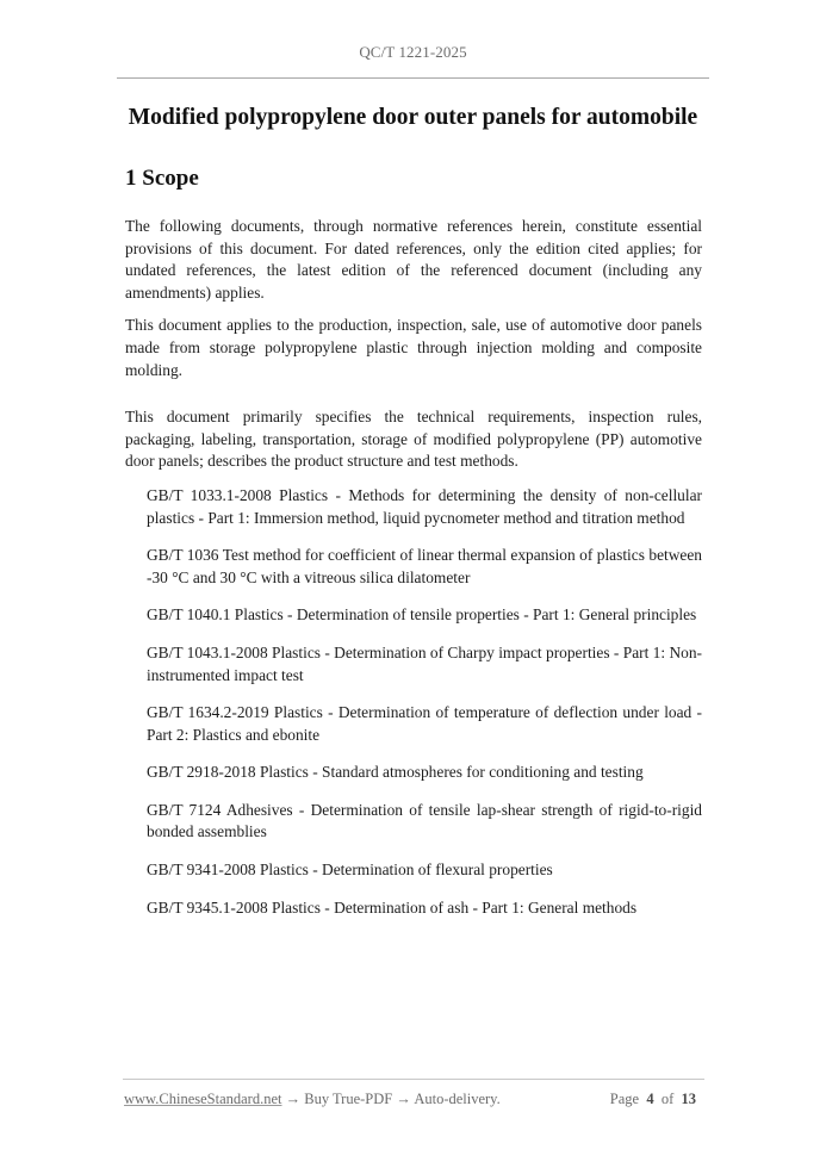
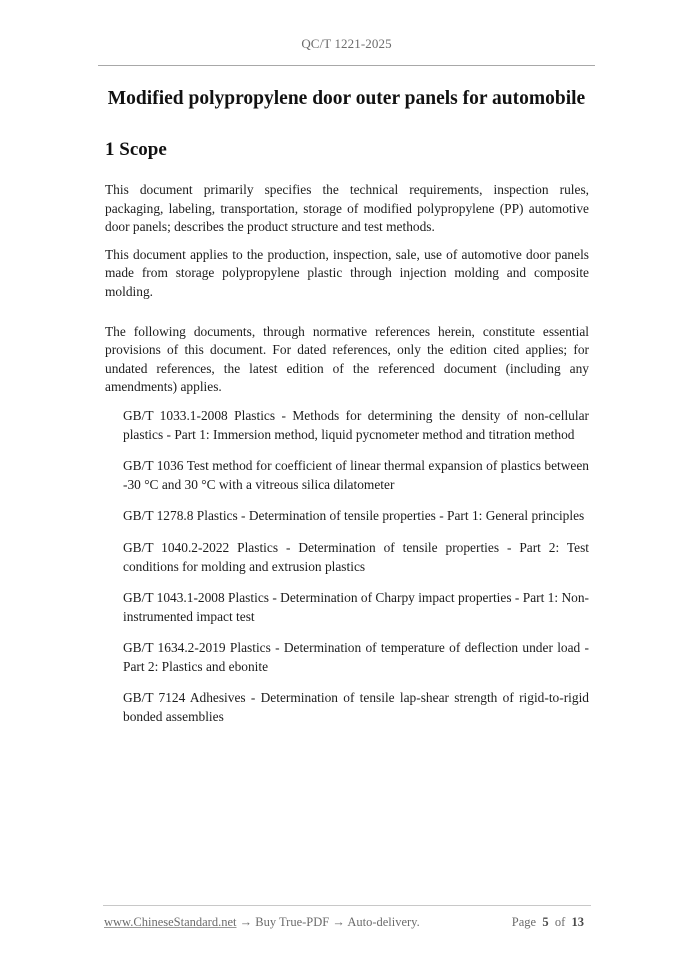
  QC/T 1221-2025
  Modified polypropylene door outer panels for automobile
  1 Scope
- The following documents, through normative references herein, constitute essential provisions of this document. For dated references, only the edition cited applies; for undated references, the latest edition of the referenced document (including any amendments) applies.
+ This document primarily specifies the technical requirements, inspection rules, packaging, labeling, transportation, storage of modified polypropylene (PP) automotive door panels; describes the product structure and test methods.
  This document applies to the production, inspection, sale, use of automotive door panels made from storage polypropylene plastic through injection molding and composite molding.
- This document primarily specifies the technical requirements, inspection rules, packaging, labeling, transportation, storage of modified polypropylene (PP) automotive door panels; describes the product structure and test methods.
+ The following documents, through normative references herein, constitute essential provisions of this document. For dated references, only the edition cited applies; for undated references, the latest edition of the referenced document (including any amendments) applies.
  GB/T 1033.1-2008 Plastics - Methods for determining the density of non-cellular plastics - Part 1: Immersion method, liquid pycnometer method and titration method
  GB/T 1036 Test method for coefficient of linear thermal expansion of plastics between -30 °C and 30 °C with a vitreous silica dilatometer
- GB/T 1040.1 Plastics - Determination of tensile properties - Part 1: General principles
+ GB/T 1278.8 Plastics - Determination of tensile properties - Part 1: General principles
+ GB/T 1040.2-2022 Plastics - Determination of tensile properties - Part 2: Test conditions for molding and extrusion plastics
  GB/T 1043.1-2008 Plastics - Determination of Charpy impact properties - Part 1: Non-instrumented impact test
  GB/T 1634.2-2019 Plastics - Determination of temperature of deflection under load - Part 2: Plastics and ebonite
- GB/T 2918-2018 Plastics - Standard atmospheres for conditioning and testing
  GB/T 7124 Adhesives - Determination of tensile lap-shear strength of rigid-to-rigid bonded assemblies
- GB/T 9341-2008 Plastics - Determination of flexural properties
- GB/T 9345.1-2008 Plastics - Determination of ash - Part 1: General methods
  www.ChineseStandard.net → Buy True-PDF → Auto-delivery.
- Page 4 of 13
+ Page 5 of 13
